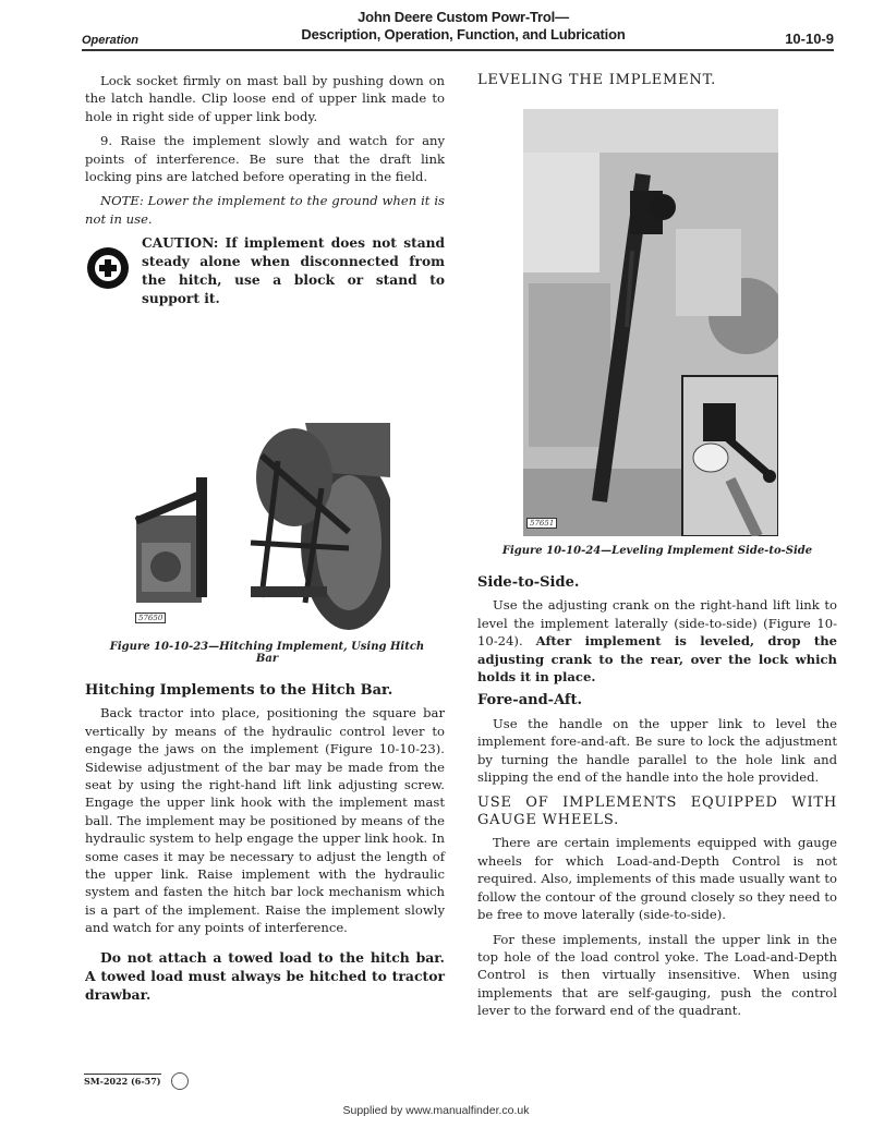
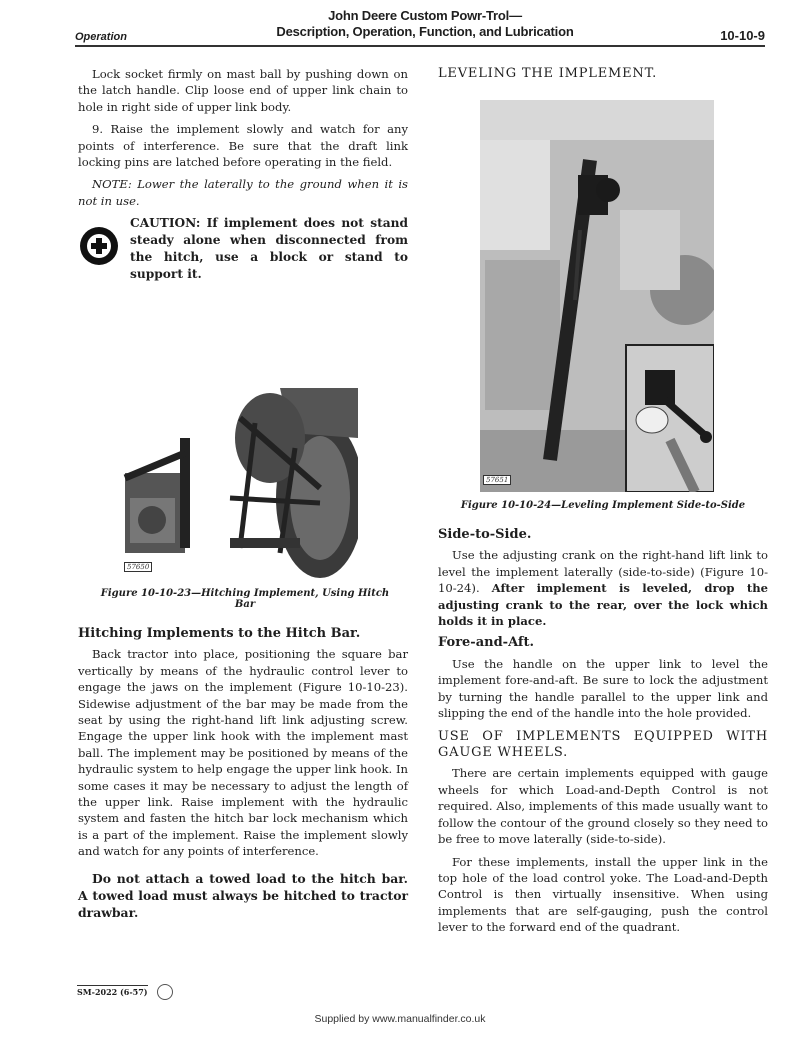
  Operation
  John Deere Custom Powr-Trol—
  Description, Operation, Function, and Lubrication
  10-10-9
- Lock socket firmly on mast ball by pushing down on the latch handle. Clip loose end of upper link made to hole in right side of upper link body.
+ Lock socket firmly on mast ball by pushing down on the latch handle. Clip loose end of upper link chain to hole in right side of upper link body.
  9. Raise the implement slowly and watch for any points of interference. Be sure that the draft link locking pins are latched before operating in the field.
- NOTE: Lower the implement to the ground when it is not in use.
+ NOTE: Lower the laterally to the ground when it is not in use.
  CAUTION: If implement does not stand steady alone when disconnected from the hitch, use a block or stand to support it.
  57650
  Figure 10-10-23—Hitching Implement, Using Hitch Bar
  Hitching Implements to the Hitch Bar.
  Back tractor into place, positioning the square bar vertically by means of the hydraulic control lever to engage the jaws on the implement (Figure 10-10-23). Sidewise adjustment of the bar may be made from the seat by using the right-hand lift link adjusting screw. Engage the upper link hook with the implement mast ball. The implement may be positioned by means of the hydraulic system to help engage the upper link hook. In some cases it may be necessary to adjust the length of the upper link. Raise implement with the hydraulic system and fasten the hitch bar lock mechanism which is a part of the implement. Raise the implement slowly and watch for any points of interference.
  Do not attach a towed load to the hitch bar. A towed load must always be hitched to tractor drawbar.
  LEVELING THE IMPLEMENT.
  57651
  Figure 10-10-24—Leveling Implement Side-to-Side
  Side-to-Side.
  Use the adjusting crank on the right-hand lift link to level the implement laterally (side-to-side) (Figure 10-10-24). After implement is leveled, drop the adjusting crank to the rear, over the lock which holds it in place.
  Fore-and-Aft.
- Use the handle on the upper link to level the implement fore-and-aft. Be sure to lock the adjustment by turning the handle parallel to the hole link and slipping the end of the handle into the hole provided.
+ Use the handle on the upper link to level the implement fore-and-aft. Be sure to lock the adjustment by turning the handle parallel to the upper link and slipping the end of the handle into the hole provided.
  USE OF IMPLEMENTS EQUIPPED WITH GAUGE WHEELS.
  There are certain implements equipped with gauge wheels for which Load-and-Depth Control is not required. Also, implements of this made usually want to follow the contour of the ground closely so they need to be free to move laterally (side-to-side).
  For these implements, install the upper link in the top hole of the load control yoke. The Load-and-Depth Control is then virtually insensitive. When using implements that are self-gauging, push the control lever to the forward end of the quadrant.
  SM-2022 (6-57)
  Supplied by www.manualfinder.co.uk
